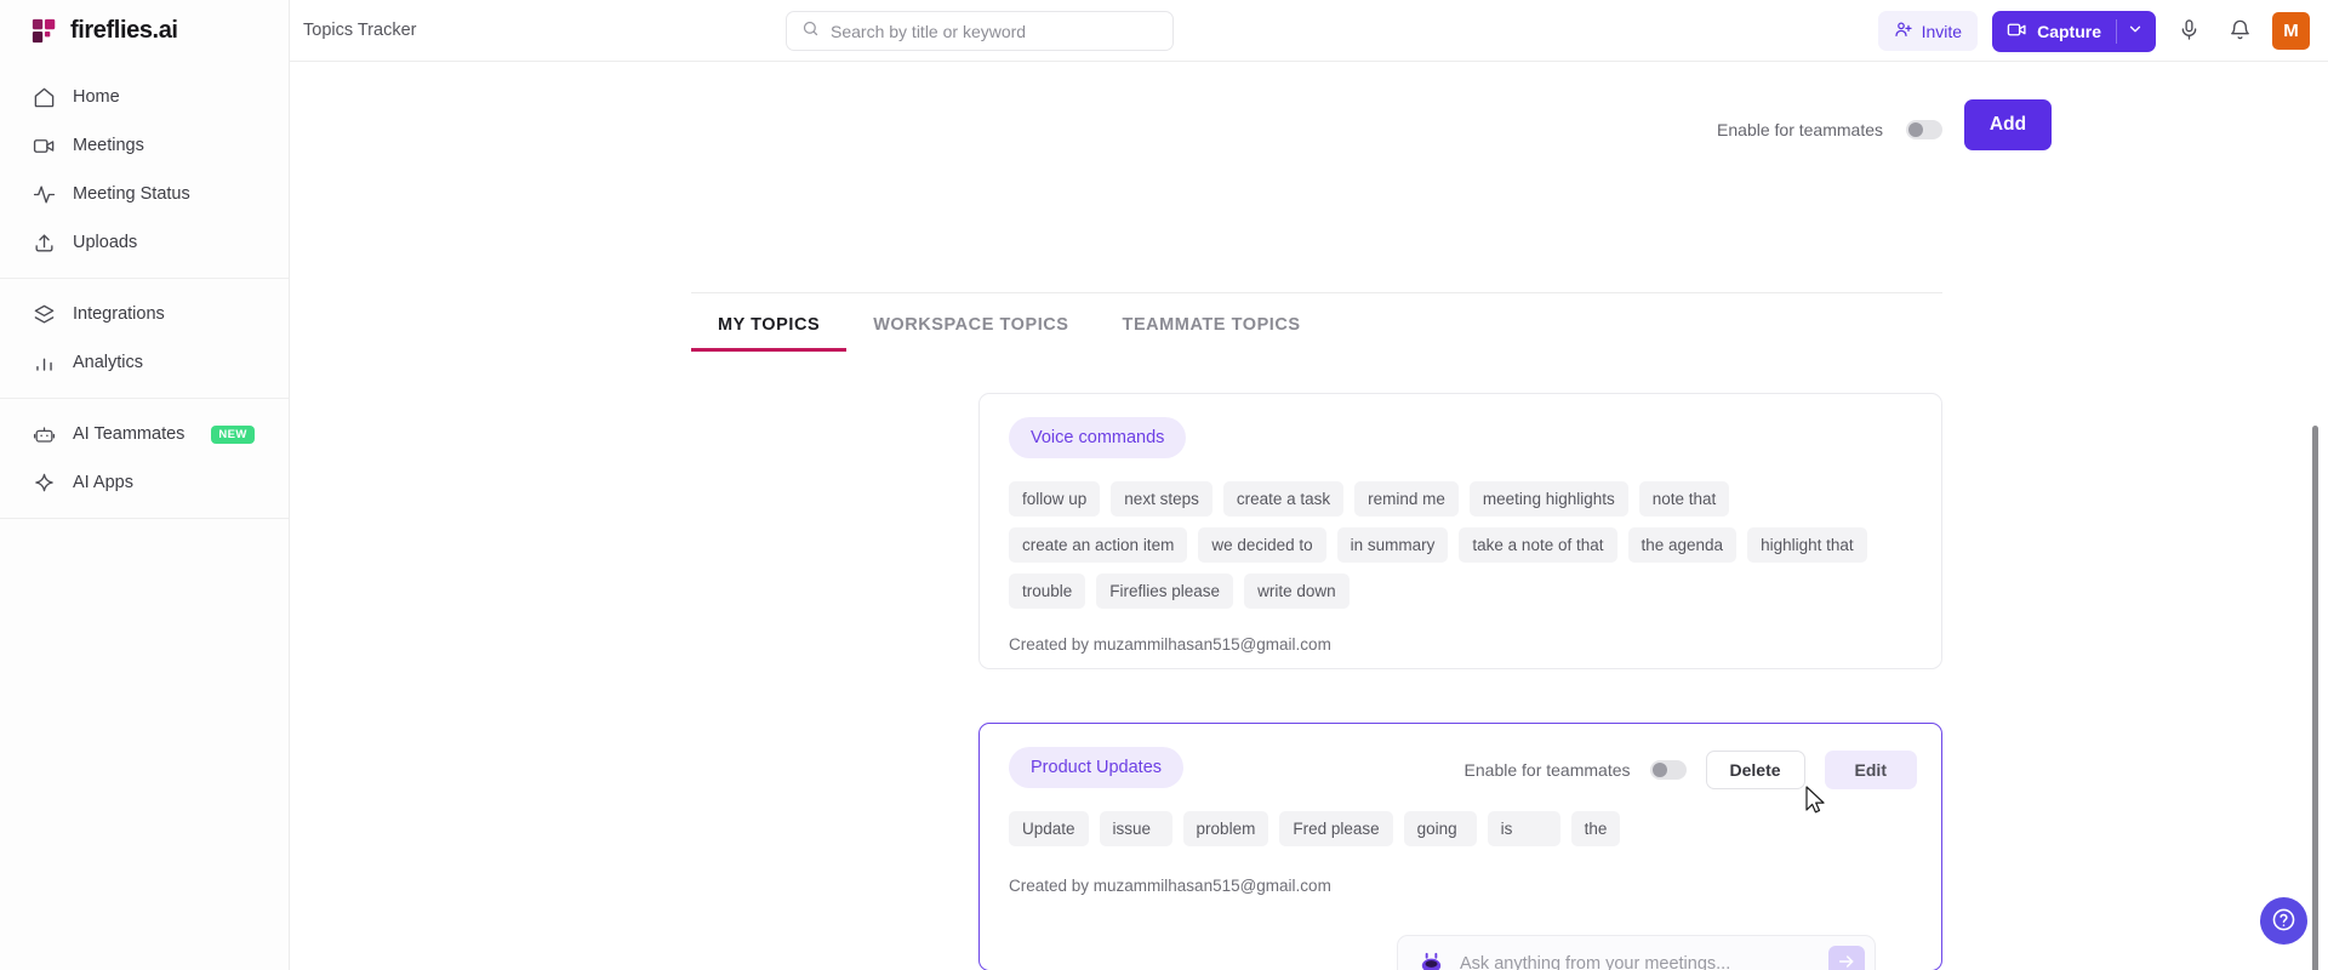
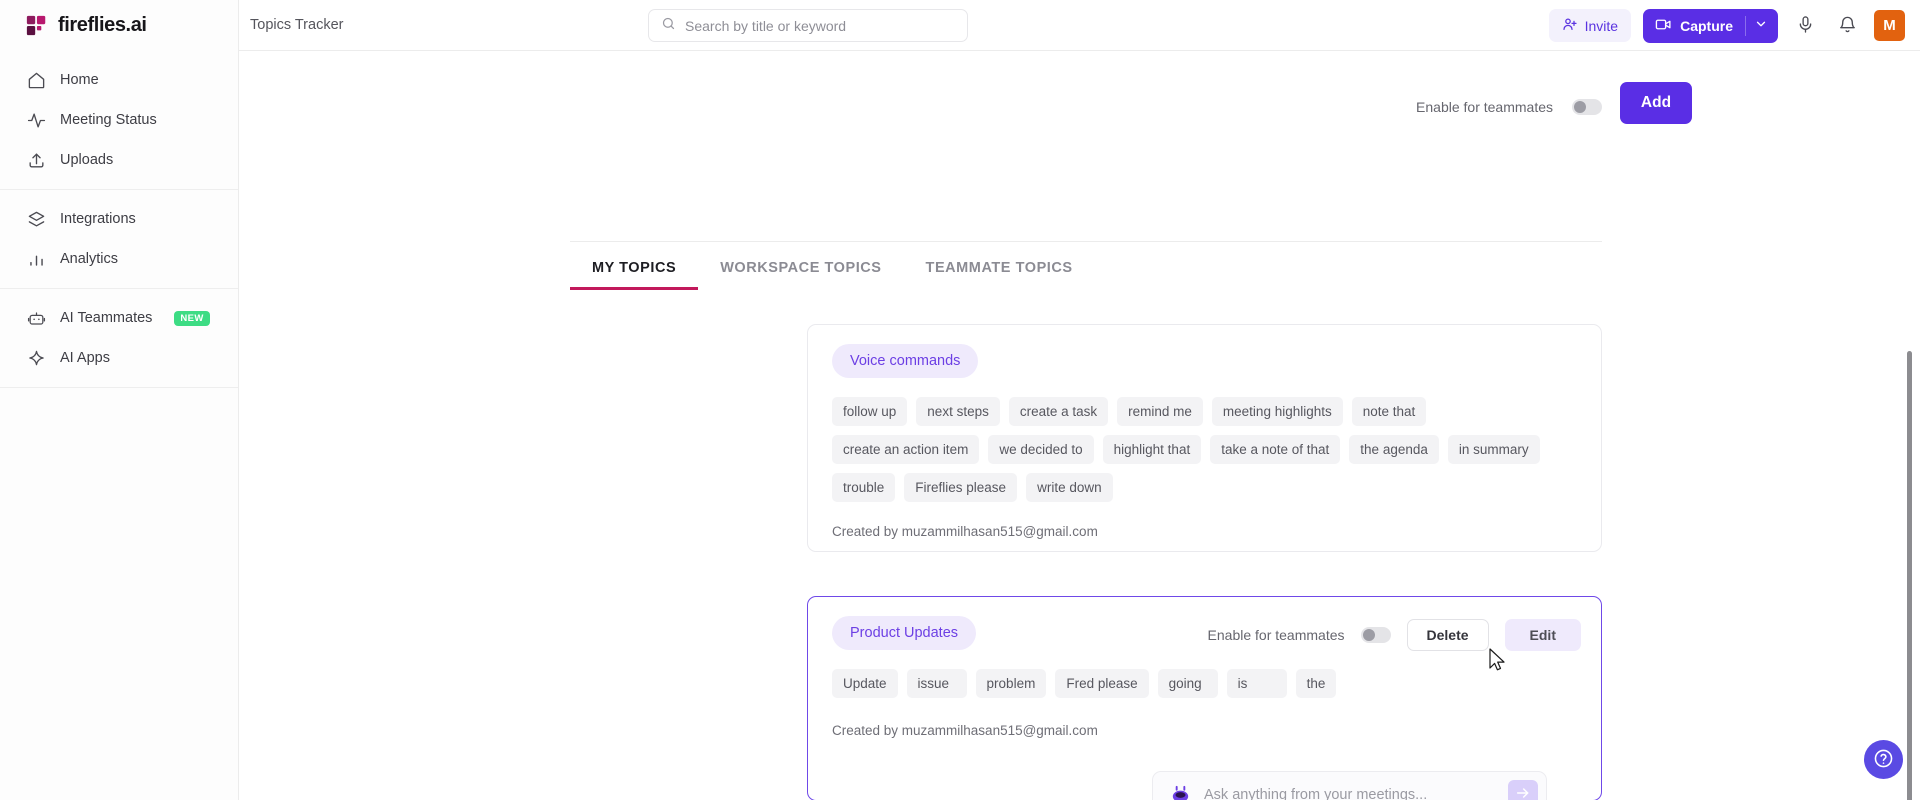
  fireflies.ai
  Home
- Meetings
  Meeting Status
  Uploads
  Integrations
  Analytics
  AI Teammates
  NEW
  AI Apps
  Topics Tracker
  Search by title or keyword
  Invite
  Capture
  M
  Enable for teammates
  Add
  MY TOPICS
  WORKSPACE TOPICS
  TEAMMATE TOPICS
  Voice commands
  follow up
  next steps
  create a task
  remind me
  meeting highlights
  note that
  create an action item
  we decided to
- in summary
+ highlight that
  take a note of that
  the agenda
- highlight that
+ in summary
  trouble
  Fireflies please
  write down
  Created by muzammilhasan515@gmail.com
  Product Updates
  Enable for teammates
  Delete
  Edit
  Update
  issue
  problem
  Fred please
  going
  is
  the
  Created by muzammilhasan515@gmail.com
  Ask anything from your meetings...
